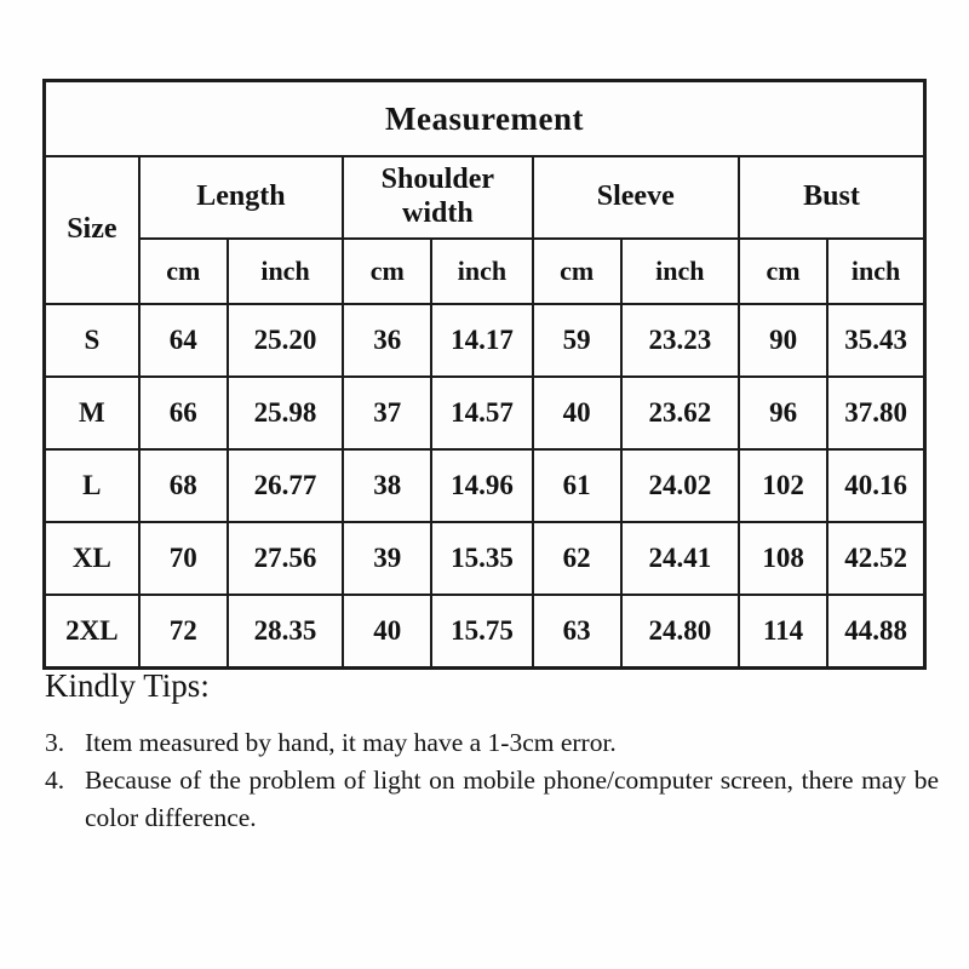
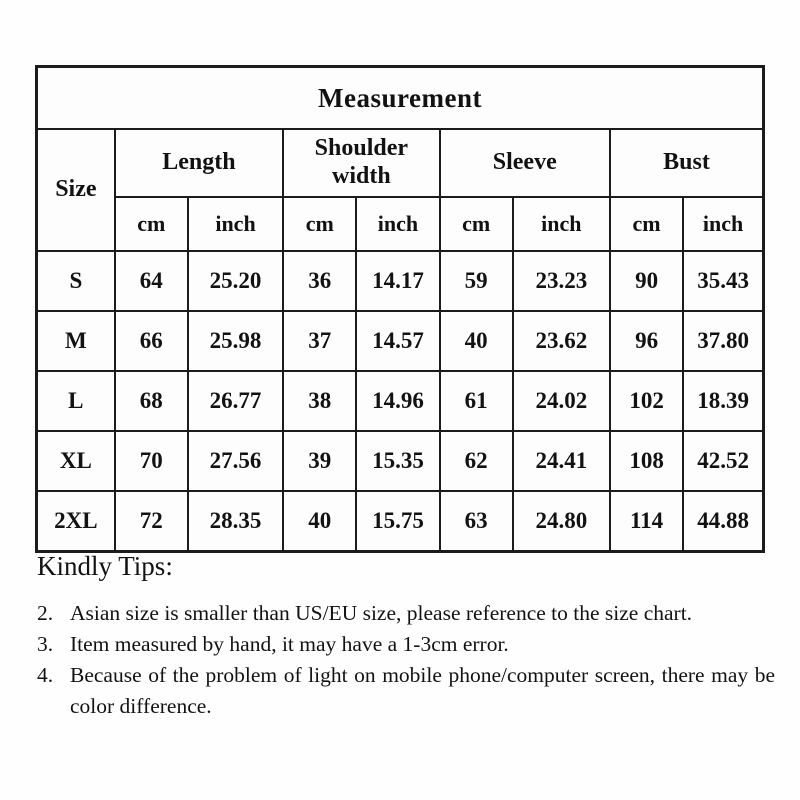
  Measurement
  Size	Length	Shoulder width	Sleeve	Bust
  cm	inch	cm	inch	cm	inch	cm	inch
  S	64	25.20	36	14.17	59	23.23	90	35.43
  M	66	25.98	37	14.57	40	23.62	96	37.80
- L	68	26.77	38	14.96	61	24.02	102	40.16
+ L	68	26.77	38	14.96	61	24.02	102	18.39
  XL	70	27.56	39	15.35	62	24.41	108	42.52
  2XL	72	28.35	40	15.75	63	24.80	114	44.88
  Kindly Tips:
+ 2.
+ Asian size is smaller than US/EU size, please reference to the size chart.
  3.
  Item measured by hand, it may have a 1-3cm error.
  4.
  Because of the problem of light on mobile phone/computer screen, there may be color difference.
